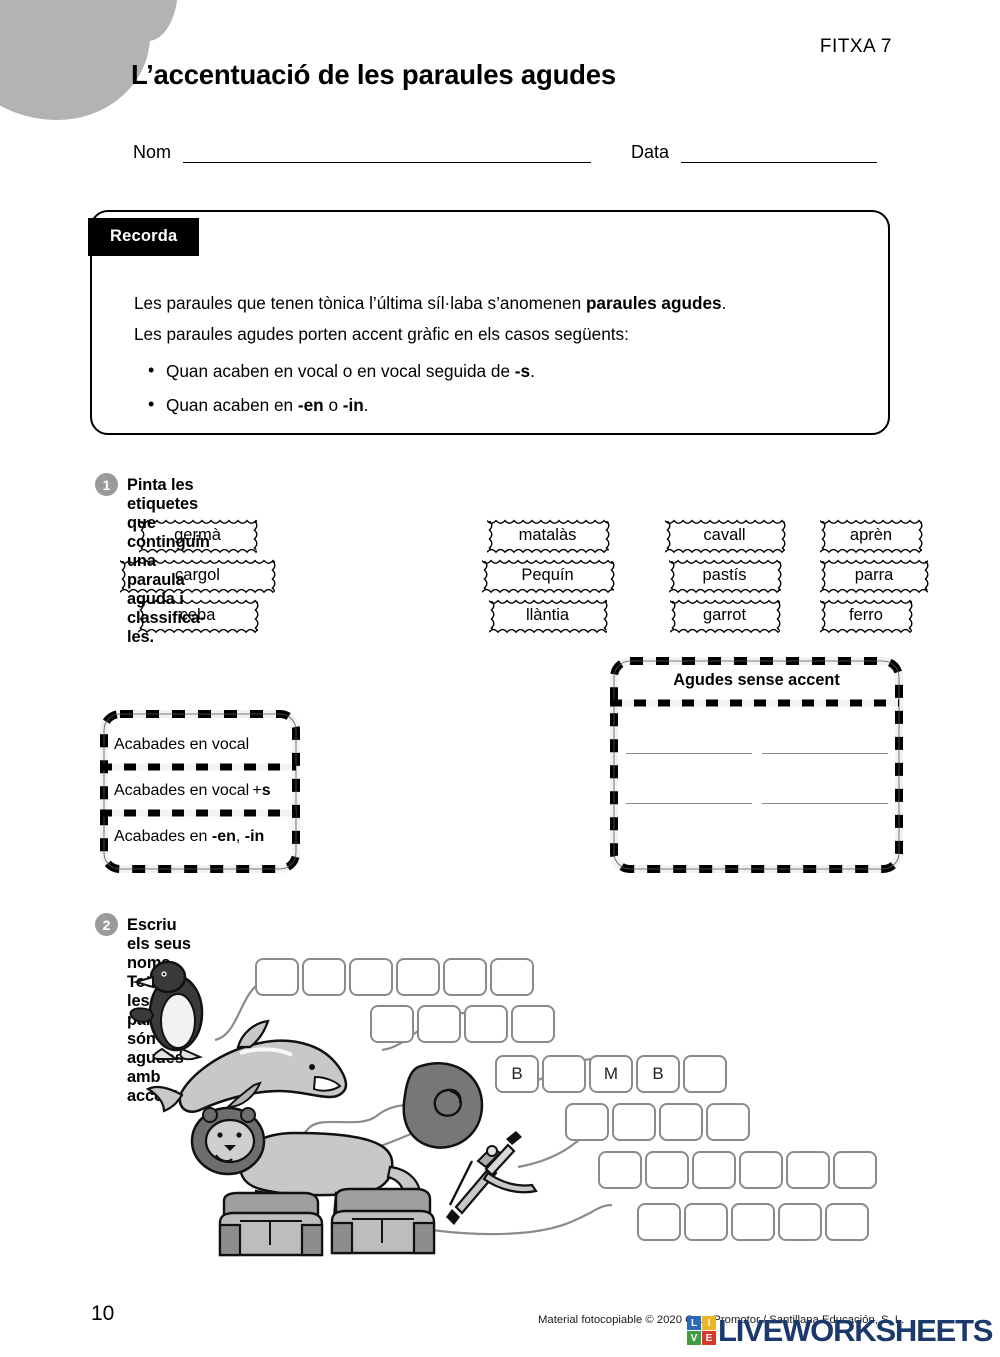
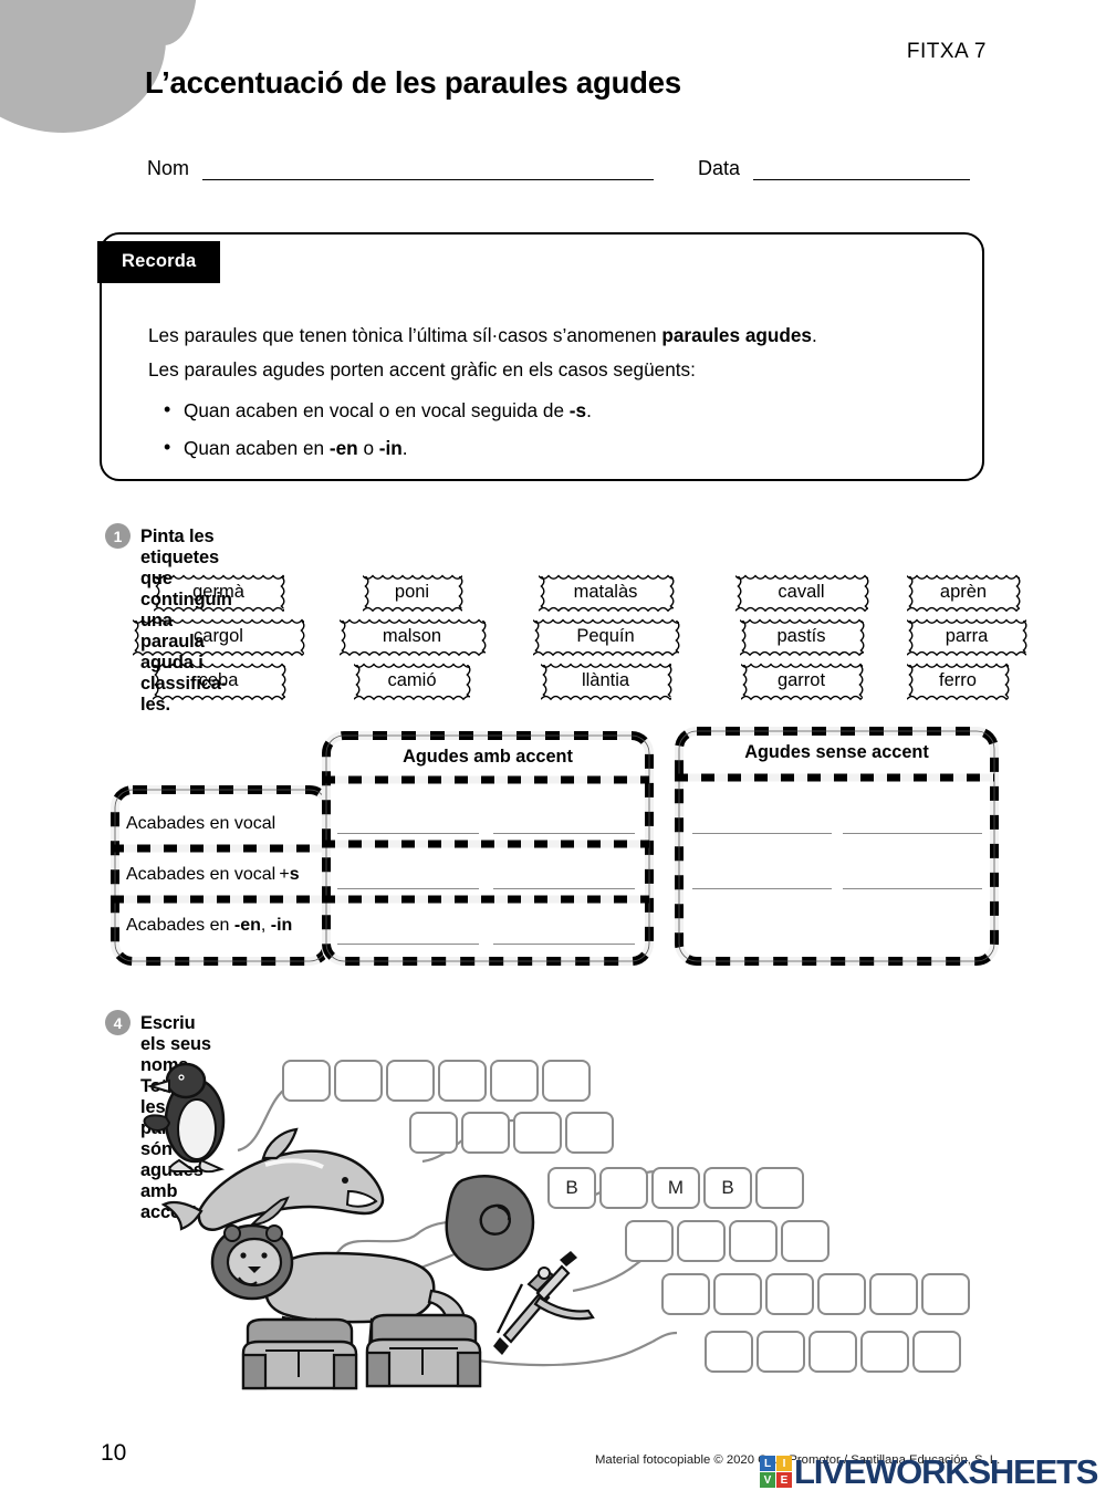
  FITXA 7
  L’accentuació de les paraules agudes
  Nom
  Data
  Recorda
- Les paraules que tenen tònica l’última síl·laba s’anomenen paraules agudes.
+ Les paraules que tenen tònica l’última síl·casos s’anomenen paraules agudes.
  Les paraules agudes porten accent gràfic en els casos següents:
  Quan acaben en vocal o en vocal seguida de -s.
  Quan acaben en -en o -in.
  1
  Pinta les etiquetes q continguin una paraula aguda i classifica-les.
  germà
  cargol
  ceba
+ poni
+ malson
+ camió
  matalàs
  Pequín
  llàntia
  cavall
  pastís
  garrot
  aprèn
  parra
  ferro
  Acabades en vocal
  Acabades en vocal +s
  Acabades en -en, -in
+ Agudes amb accent
  Agudes sense accent
- 2
+ 4
  B
  M
  B
  10
  Material fotocopiable © 2020 Promotor / Santillana Educación, S. L.
  L
  I
  V
  E
  LIVEWORKSHEETS
